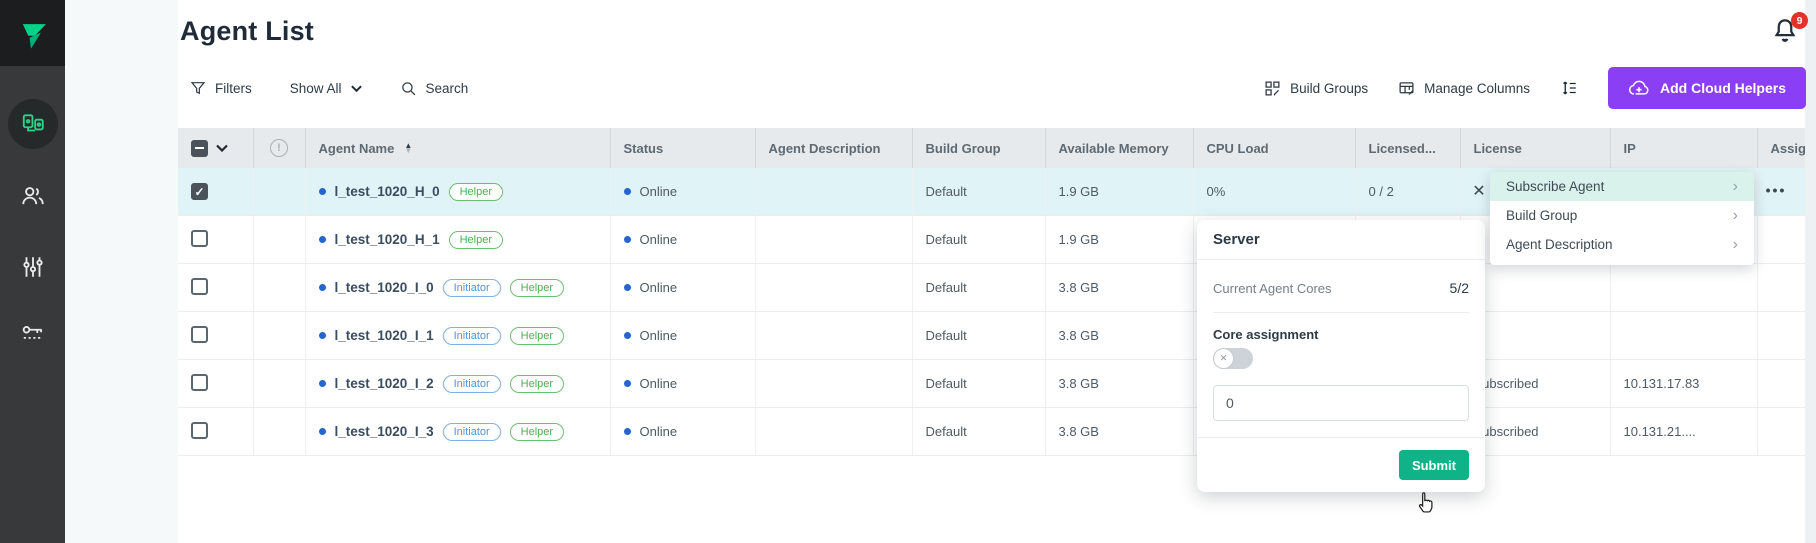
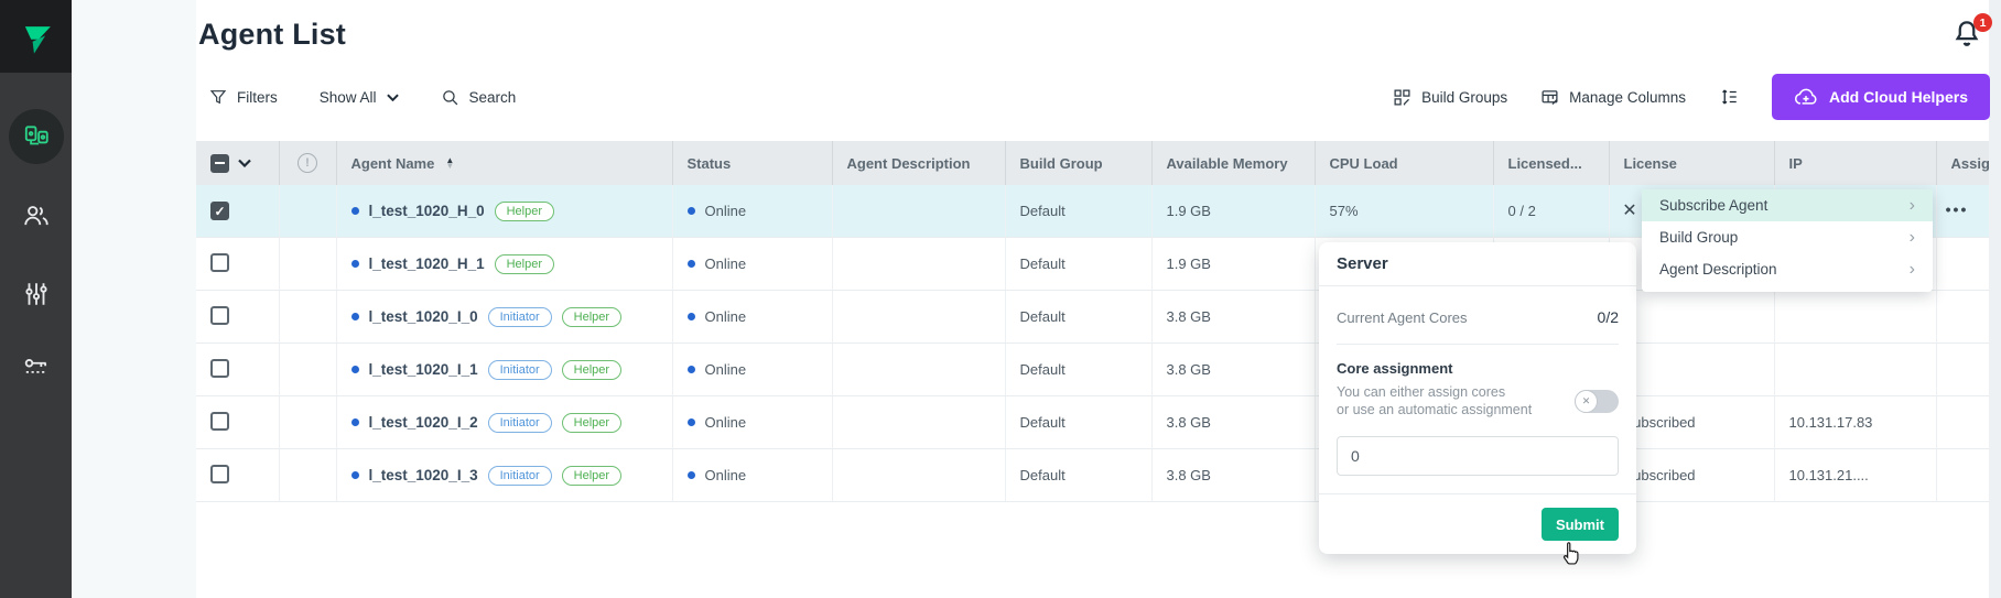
  Agent List
- 9
+ 1
  Filters
  Show All
  Search
  Build Groups
  Manage Columns
  Add Cloud Helpers
  	!	Agent Name ▲▼	Status	Agent Description	Build Group	Available Memory	CPU Load	Licensed...	License	IP	Assig
- 		l_test_1020_H_0 Helper	Online		Default	1.9 GB	0%	0 / 2
+ 		l_test_1020_H_0 Helper	Online		Default	1.9 GB	57%	0 / 2
  		l_test_1020_H_1 Helper	Online		Default	1.9 GB
  		l_test_1020_I_0 Initiator Helper	Online		Default	3.8 GB
  		l_test_1020_I_1 Initiator Helper	Online		Default	3.8 GB
  		l_test_1020_I_2 Initiator Helper	Online		Default	3.8 GB			ubscribed	10.131.17.83
  		l_test_1020_I_3 Initiator Helper	Online		Default	3.8 GB			ubscribed	10.131.21....
  ✕
  •••
  Server
  Current Agent Cores
- 5/2
+ 0/2
  Core assignment
+ You can either assign cores
+ or use an automatic assignment
  ✕
  0
  Submit
  Subscribe Agent
  ›
  Build Group
  ›
  Agent Description
  ›
